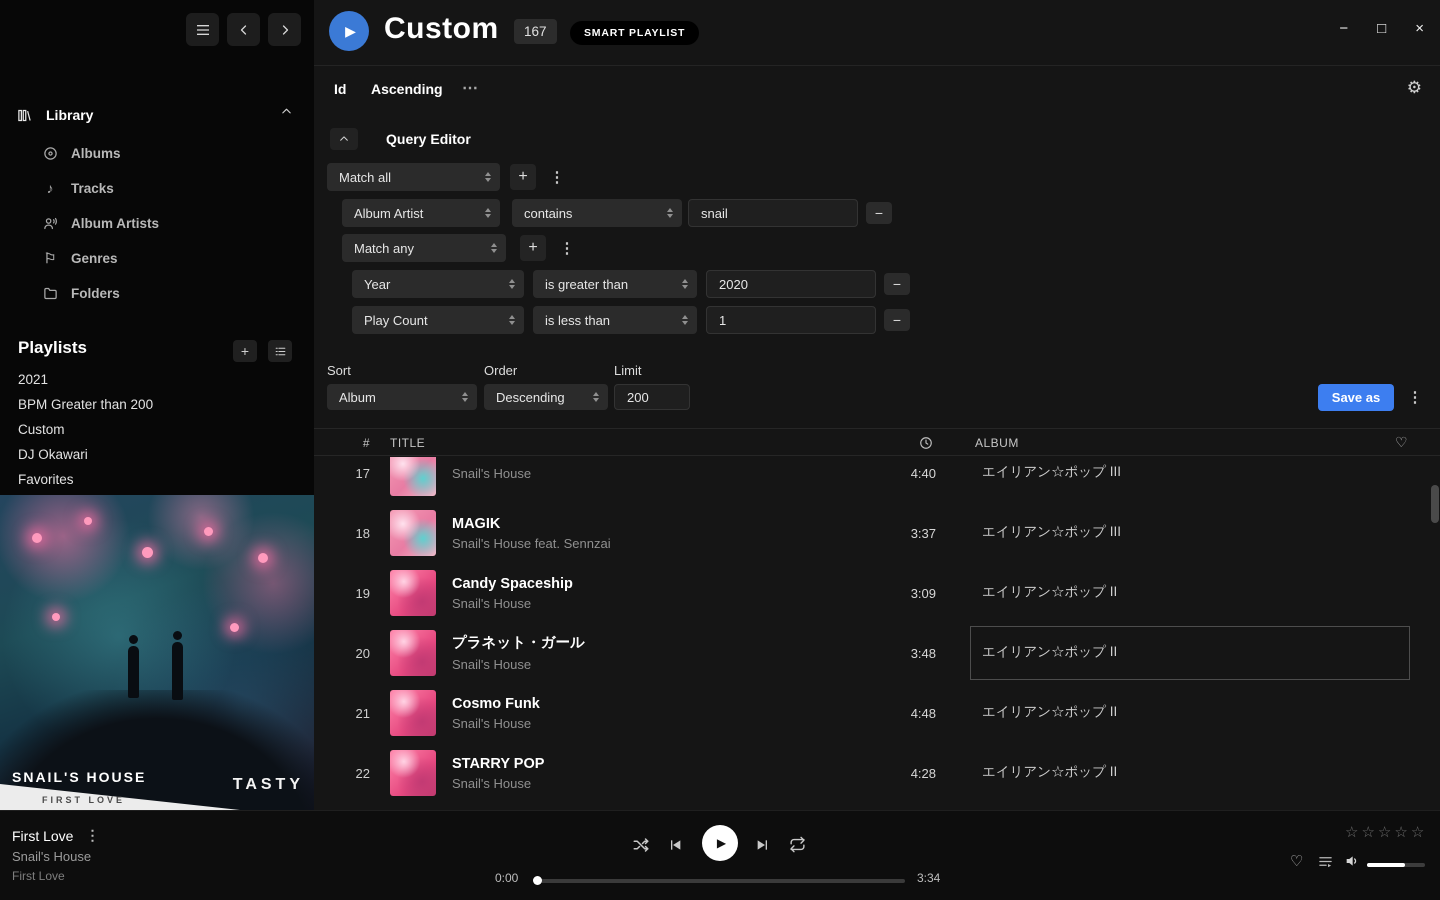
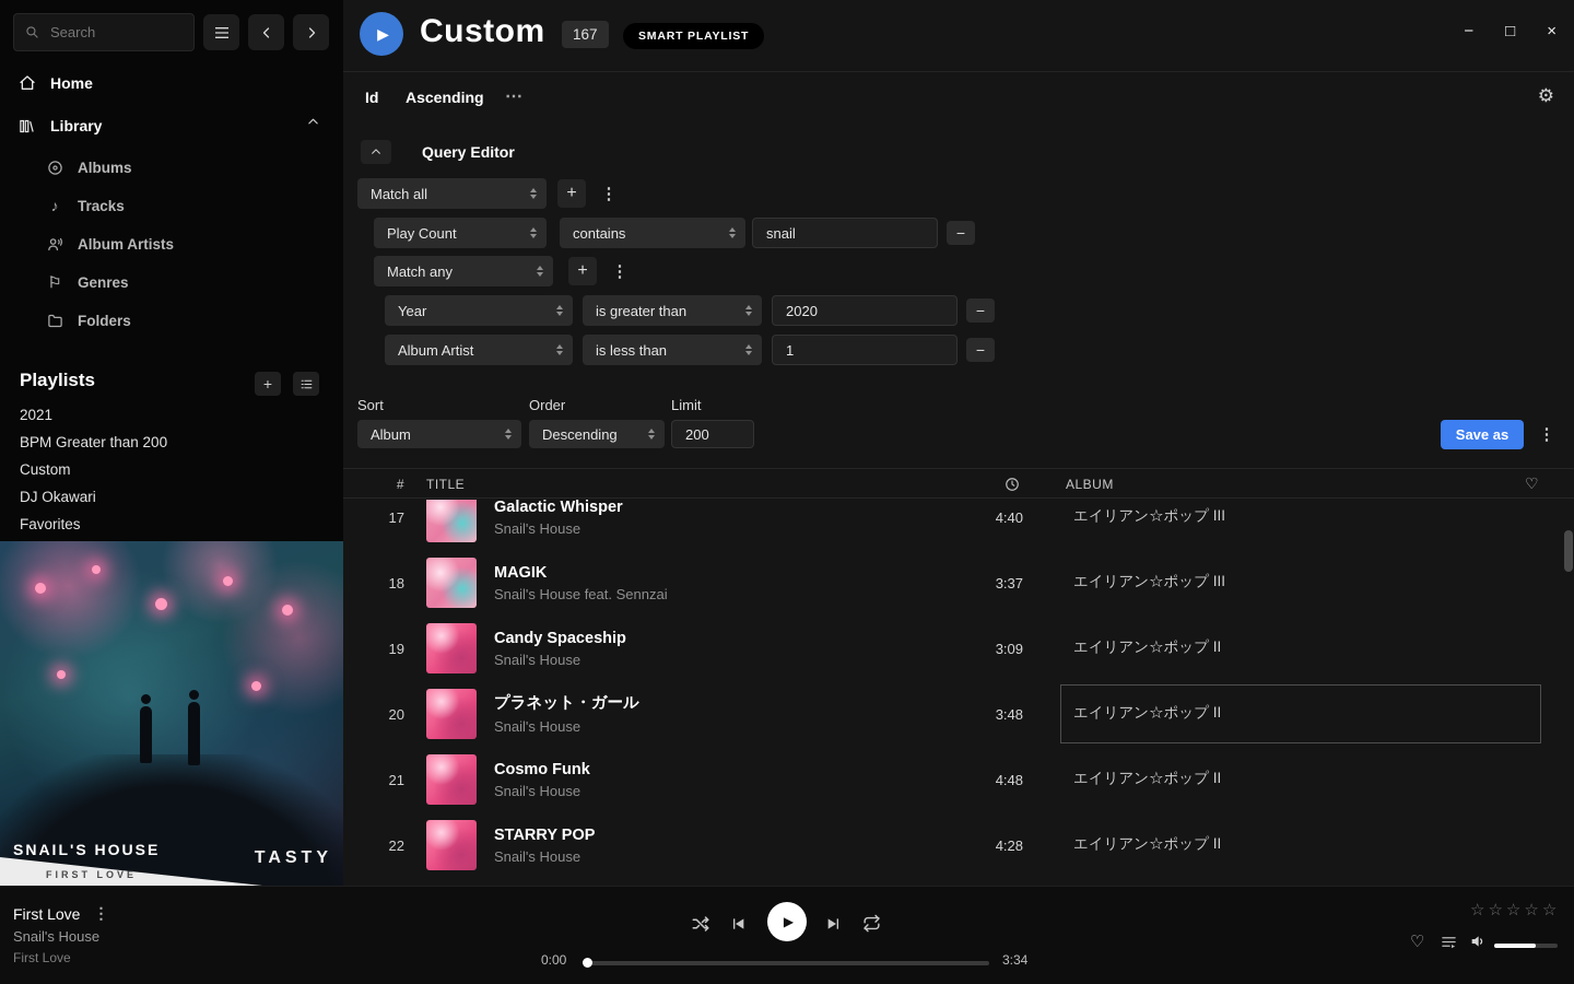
+ Search
+ Home
  Library
  Albums
  ♪
  Tracks
  Album Artists
  ⚐
  Genres
  Folders
  Playlists
  +
  2021
  BPM Greater than 200
  Custom
  DJ Okawari
  Favorites
  SNAIL'S HOUSE
  FIRST LOVE
  TASTY
  ▶
  Custom
  167
  SMART PLAYLIST
  −
  □
  ×
  Id
  Ascending
  ⋯
  ⚙
  Query Editor
  Match all
  +
  ⋮
- Album Artist
+ Play Count
  contains
  snail
  −
  Match any
  +
  ⋮
  Year
  is greater than
  2020
  −
- Play Count
+ Album Artist
  is less than
  1
  −
  Sort
  Order
  Limit
  Album
  Descending
  200
  Save as
  ⋮
  #
  TITLE
  ALBUM
  ♡
  17
+ Galactic Whisper
  Snail's House
  4:40
  エイリアン☆ポップ III
  18
  MAGIK
  Snail's House feat. Sennzai
  3:37
  エイリアン☆ポップ III
  19
  Candy Spaceship
  Snail's House
  3:09
  エイリアン☆ポップ II
  20
  プラネット・ガール
  Snail's House
  3:48
  エイリアン☆ポップ II
  21
  Cosmo Funk
  Snail's House
  4:48
  エイリアン☆ポップ II
  22
  STARRY POP
  Snail's House
  4:28
  エイリアン☆ポップ II
  First Love
  ⋮
  Snail's House
  First Love
  ▶
  0:00
  3:34
  ☆
  ☆
  ☆
  ☆
  ☆
  ♡
